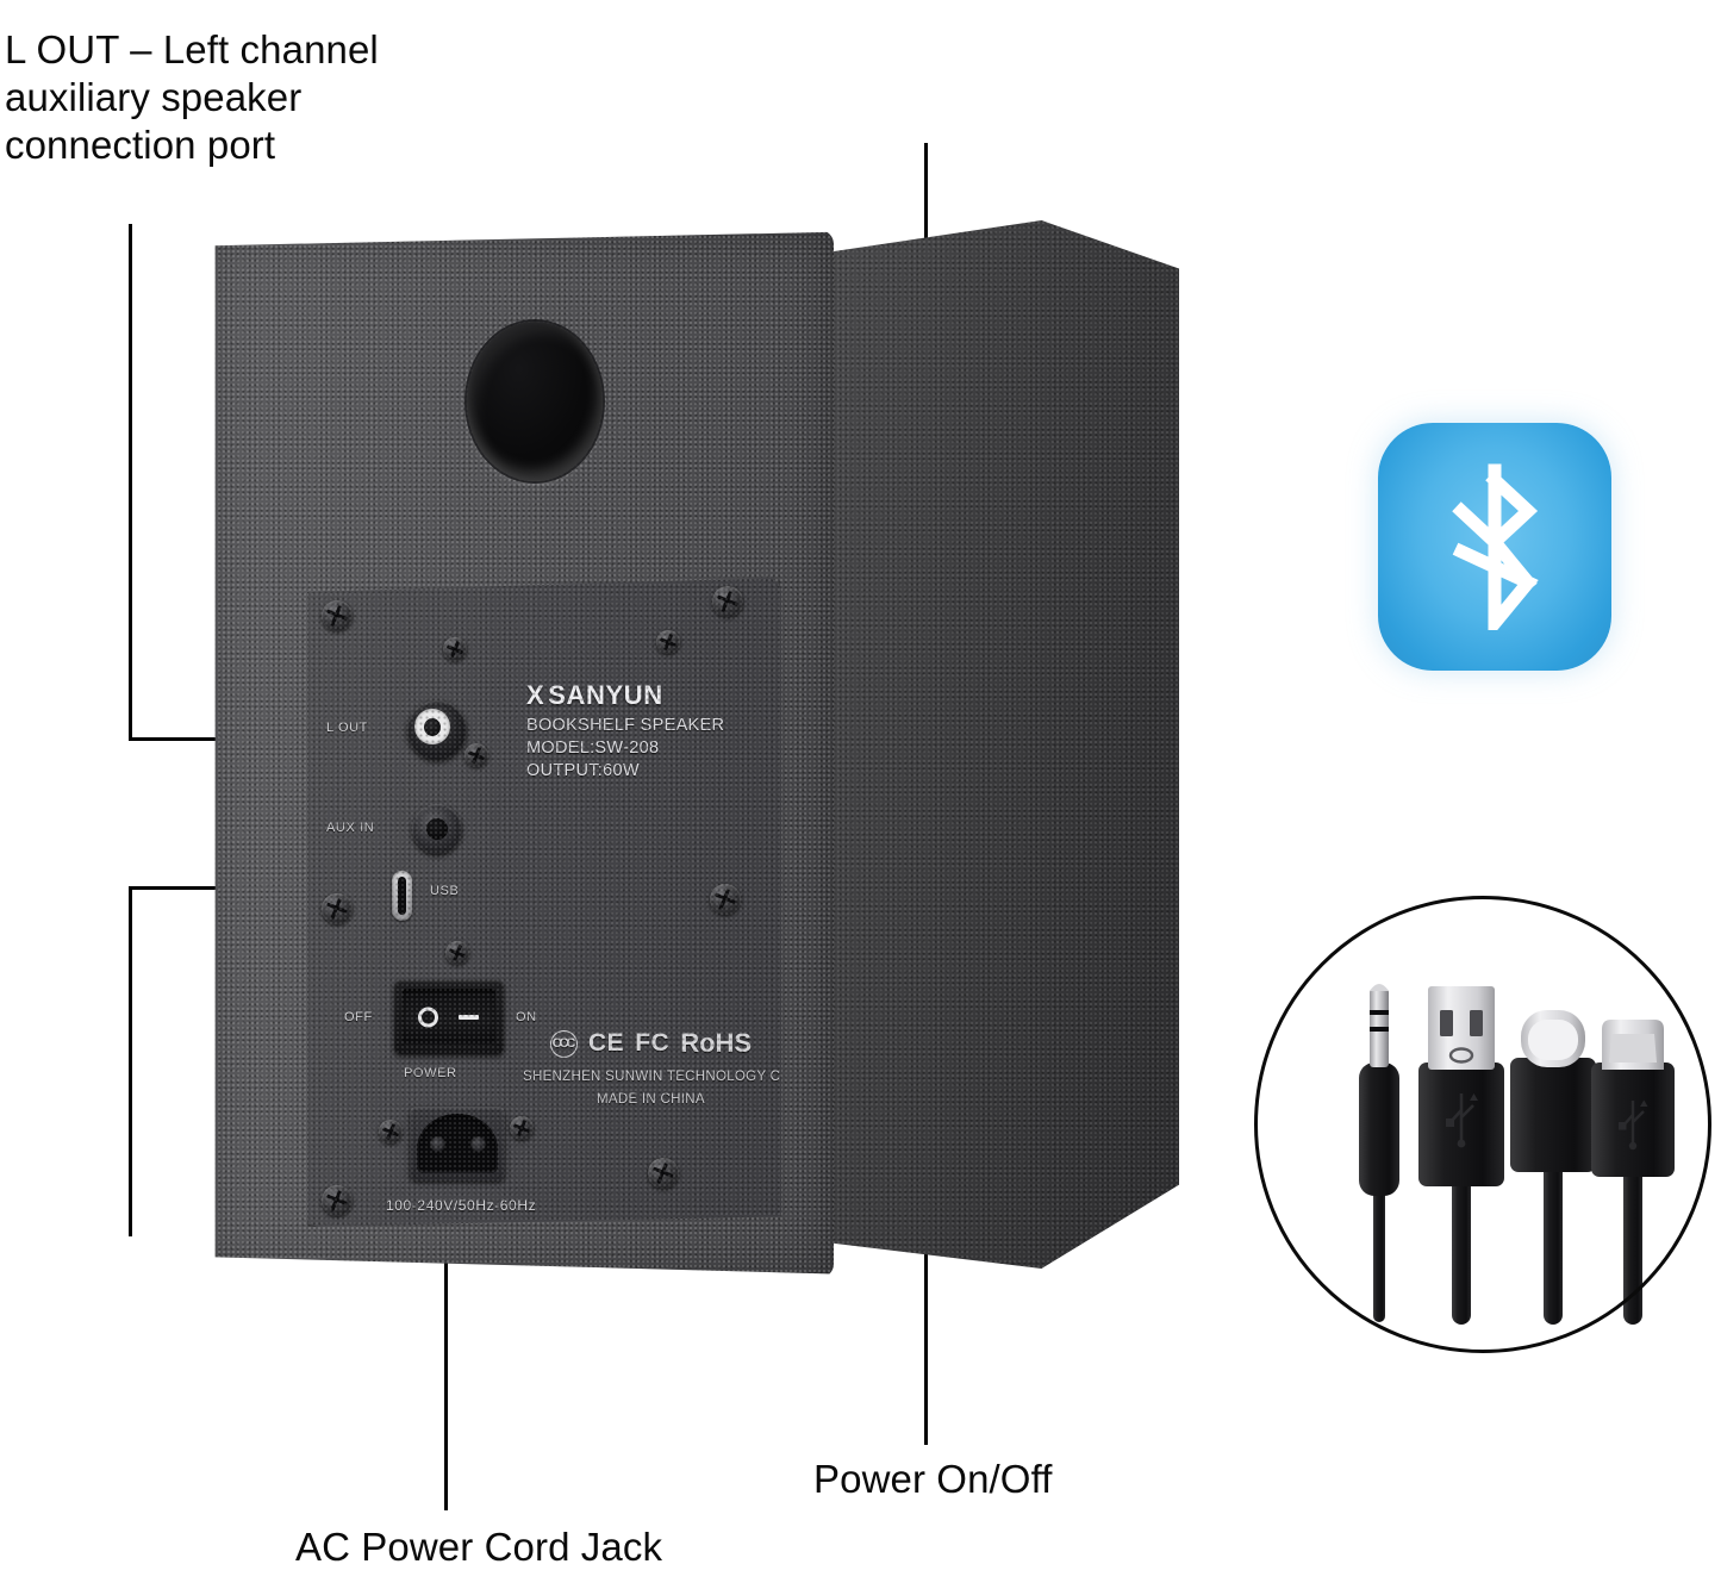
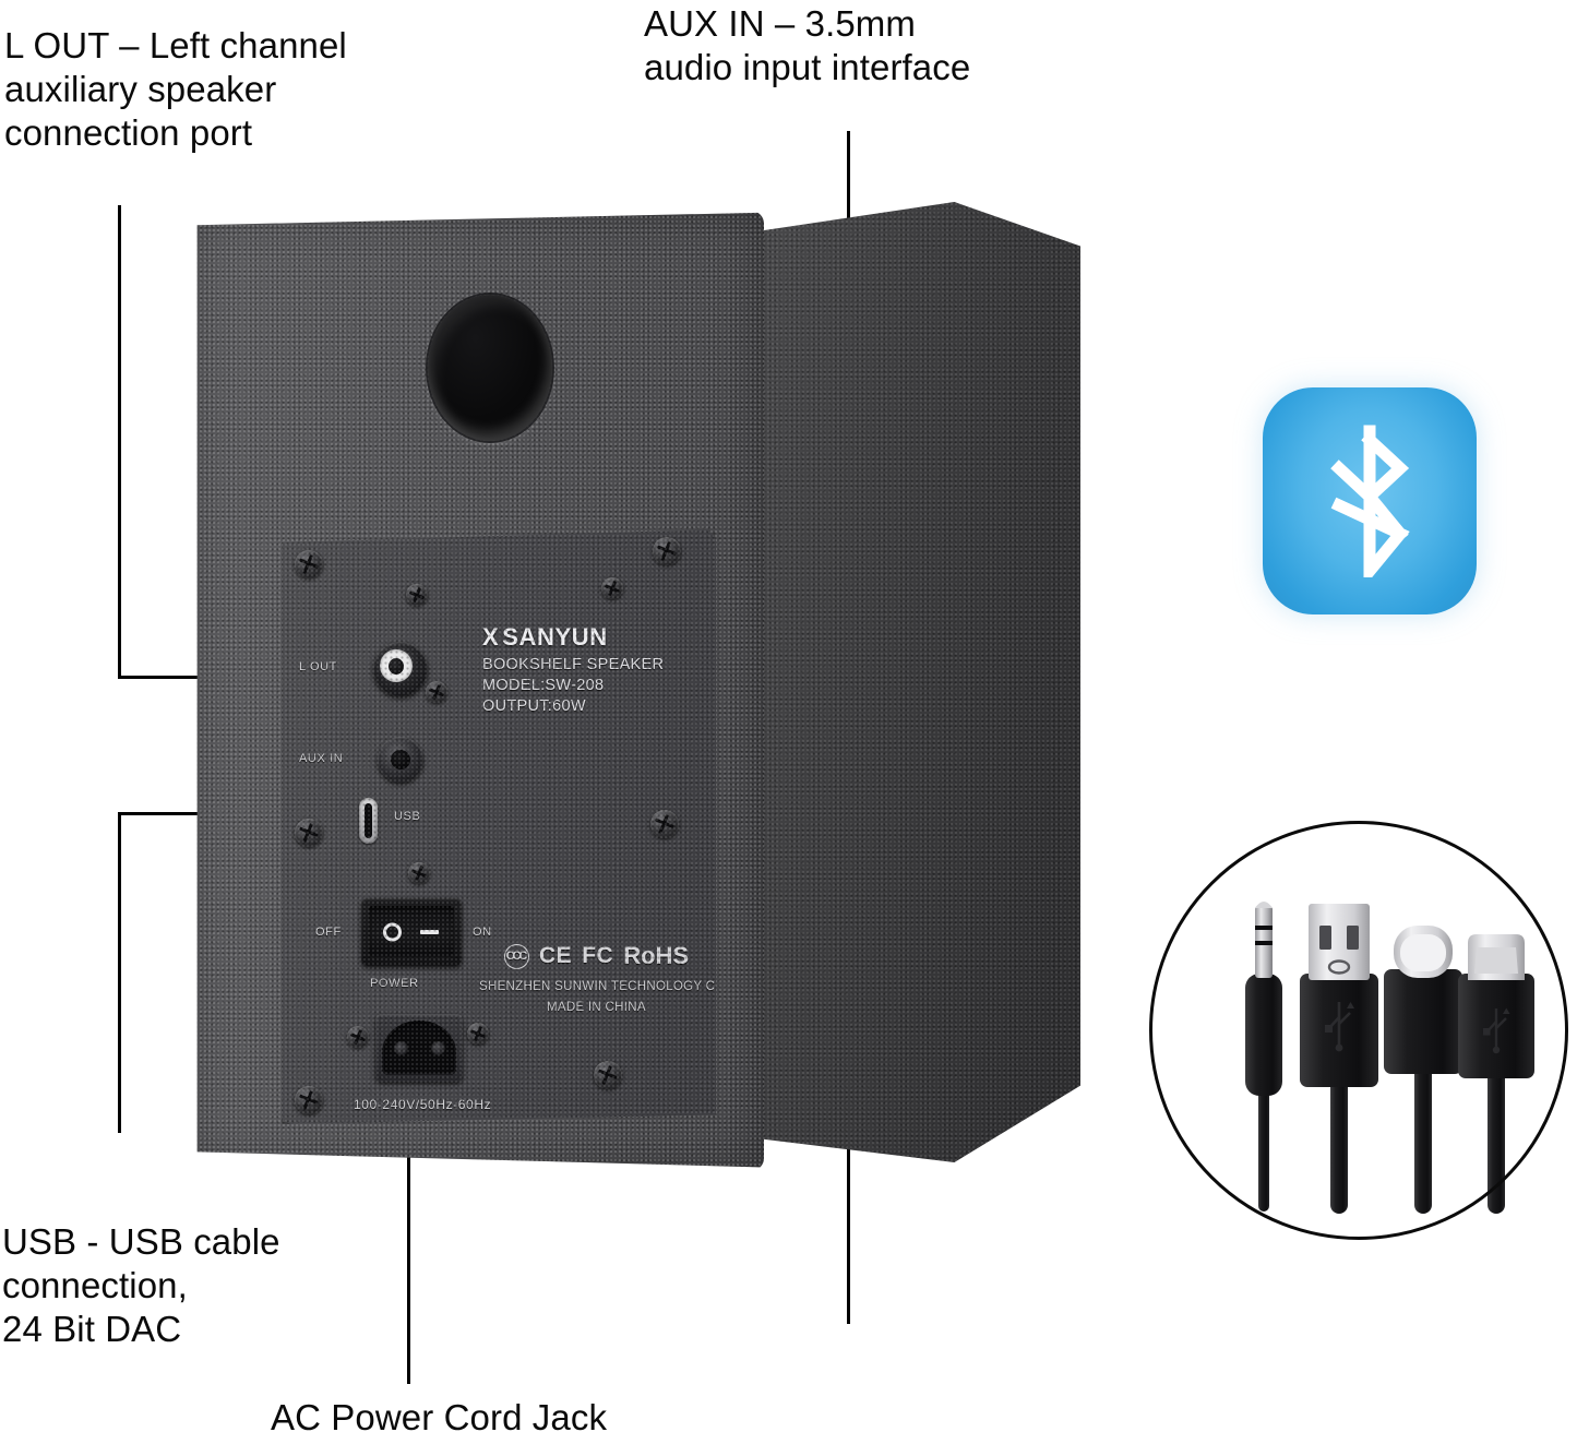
  L OUT – Left channel
  auxiliary speaker
  connection port
+ AUX IN – 3.5mm
+ audio input interface
+ USB - USB cable
+ connection,
+ 24 Bit DAC
  AC Power Cord Jack
- Power On/Off
